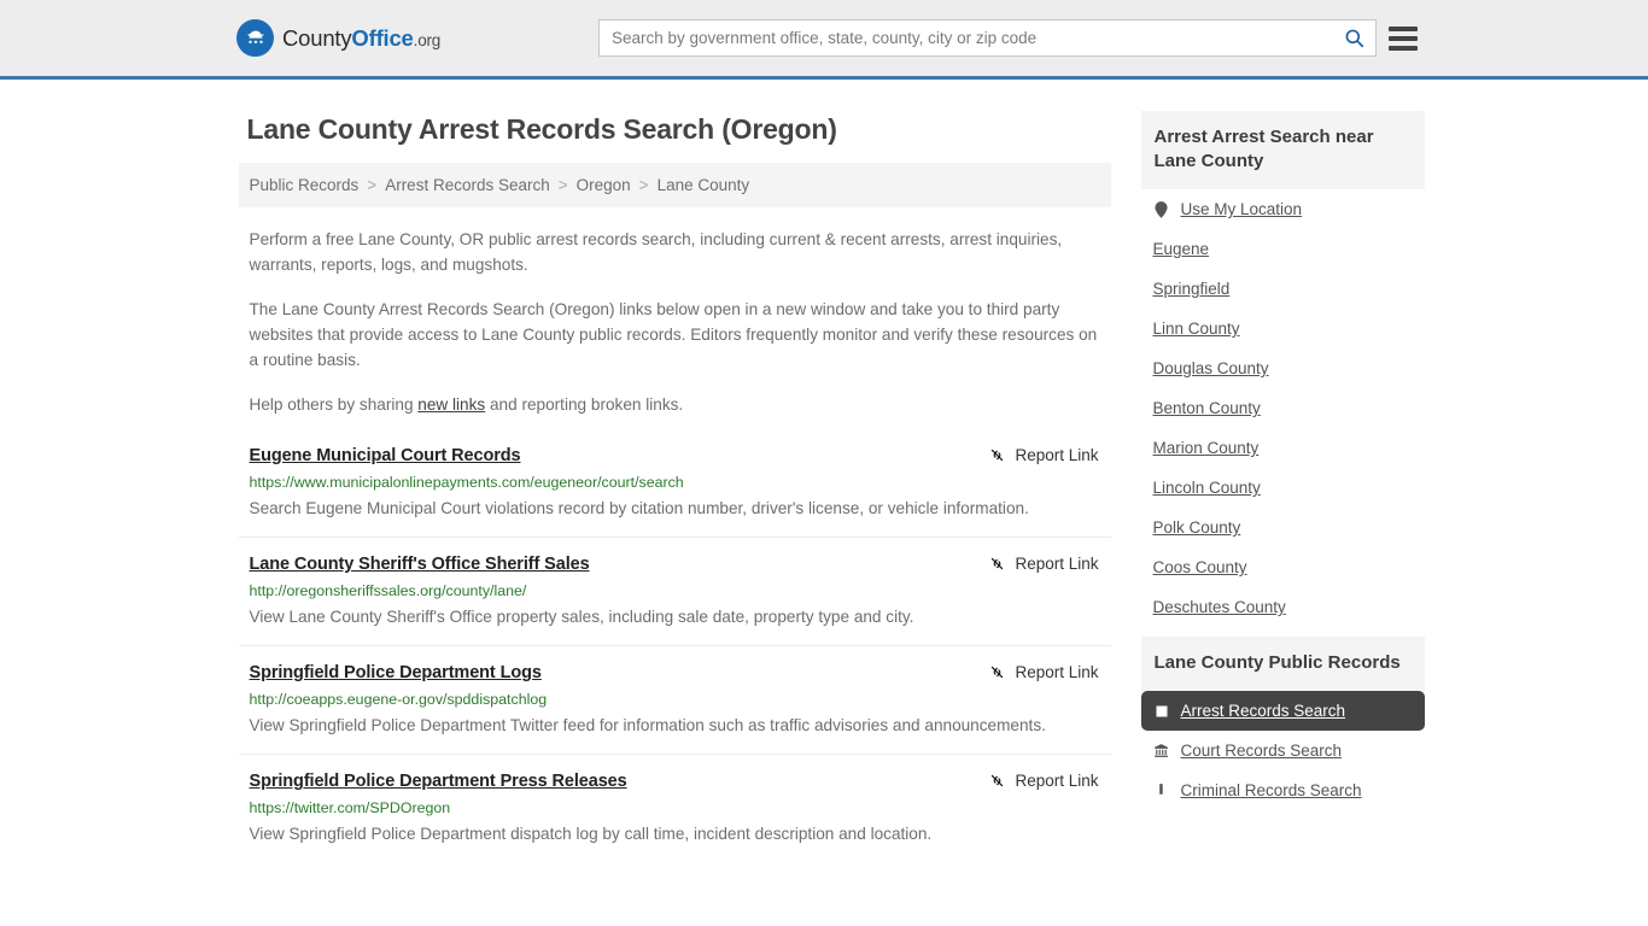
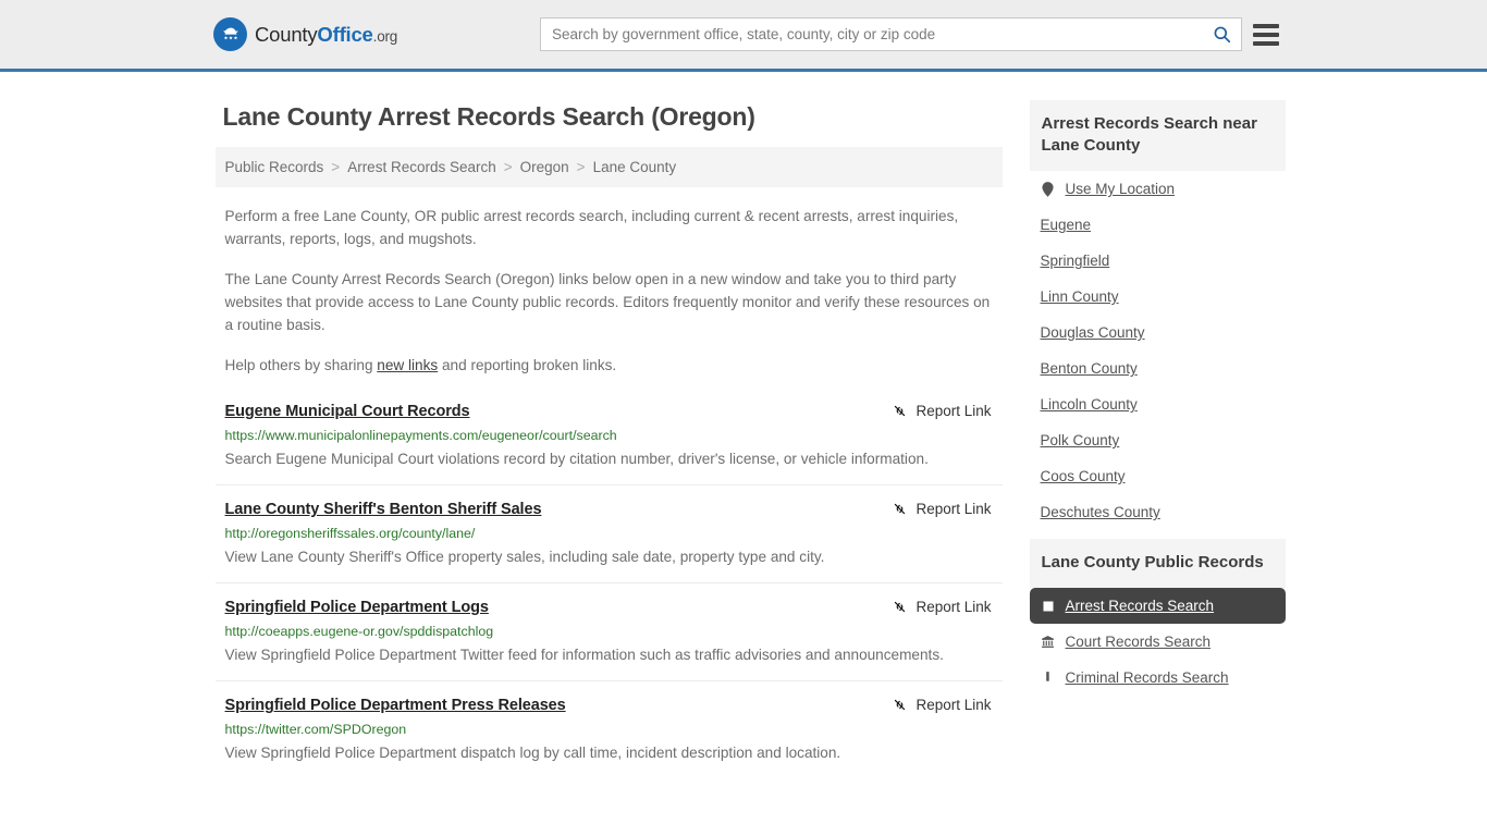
  CountyOffice.org
  Search by government office, state, county, city or zip code
  Lane County Arrest Records Search (Oregon)
  Public Records
  >
  Arrest Records Search
  >
  Oregon
  >
  Lane County
  Perform a free Lane County, OR public arrest records search, including current & recent arrests, arrest inquiries, warrants, reports, logs, and mugshots.
  The Lane County Arrest Records Search (Oregon) links below open in a new window and take you to third party websites that provide access to Lane County public records. Editors frequently monitor and verify these resources on a routine basis.
  Help others by sharing new links and reporting broken links.
  Eugene Municipal Court Records
  Report Link
  https://www.municipalonlinepayments.com/eugeneor/court/search
  Search Eugene Municipal Court violations record by citation number, driver's license, or vehicle information.
- Lane County Sheriff's Office Sheriff Sales
+ Lane County Sheriff's Benton Sheriff Sales
  Report Link
  http://oregonsheriffssales.org/county/lane/
  View Lane County Sheriff's Office property sales, including sale date, property type and city.
  Springfield Police Department Logs
  Report Link
  http://coeapps.eugene-or.gov/spddispatchlog
  View Springfield Police Department Twitter feed for information such as traffic advisories and announcements.
  Springfield Police Department Press Releases
  Report Link
  https://twitter.com/SPDOregon
  View Springfield Police Department dispatch log by call time, incident description and location.
- Arrest Arrest Search near Lane County
+ Arrest Records Search near Lane County
  Use My Location
  Eugene
  Springfield
  Linn County
  Douglas County
  Benton County
- Marion County
  Lincoln County
  Polk County
  Coos County
  Deschutes County
  Lane County Public Records
  Arrest Records Search
  Court Records Search
  Criminal Records Search
